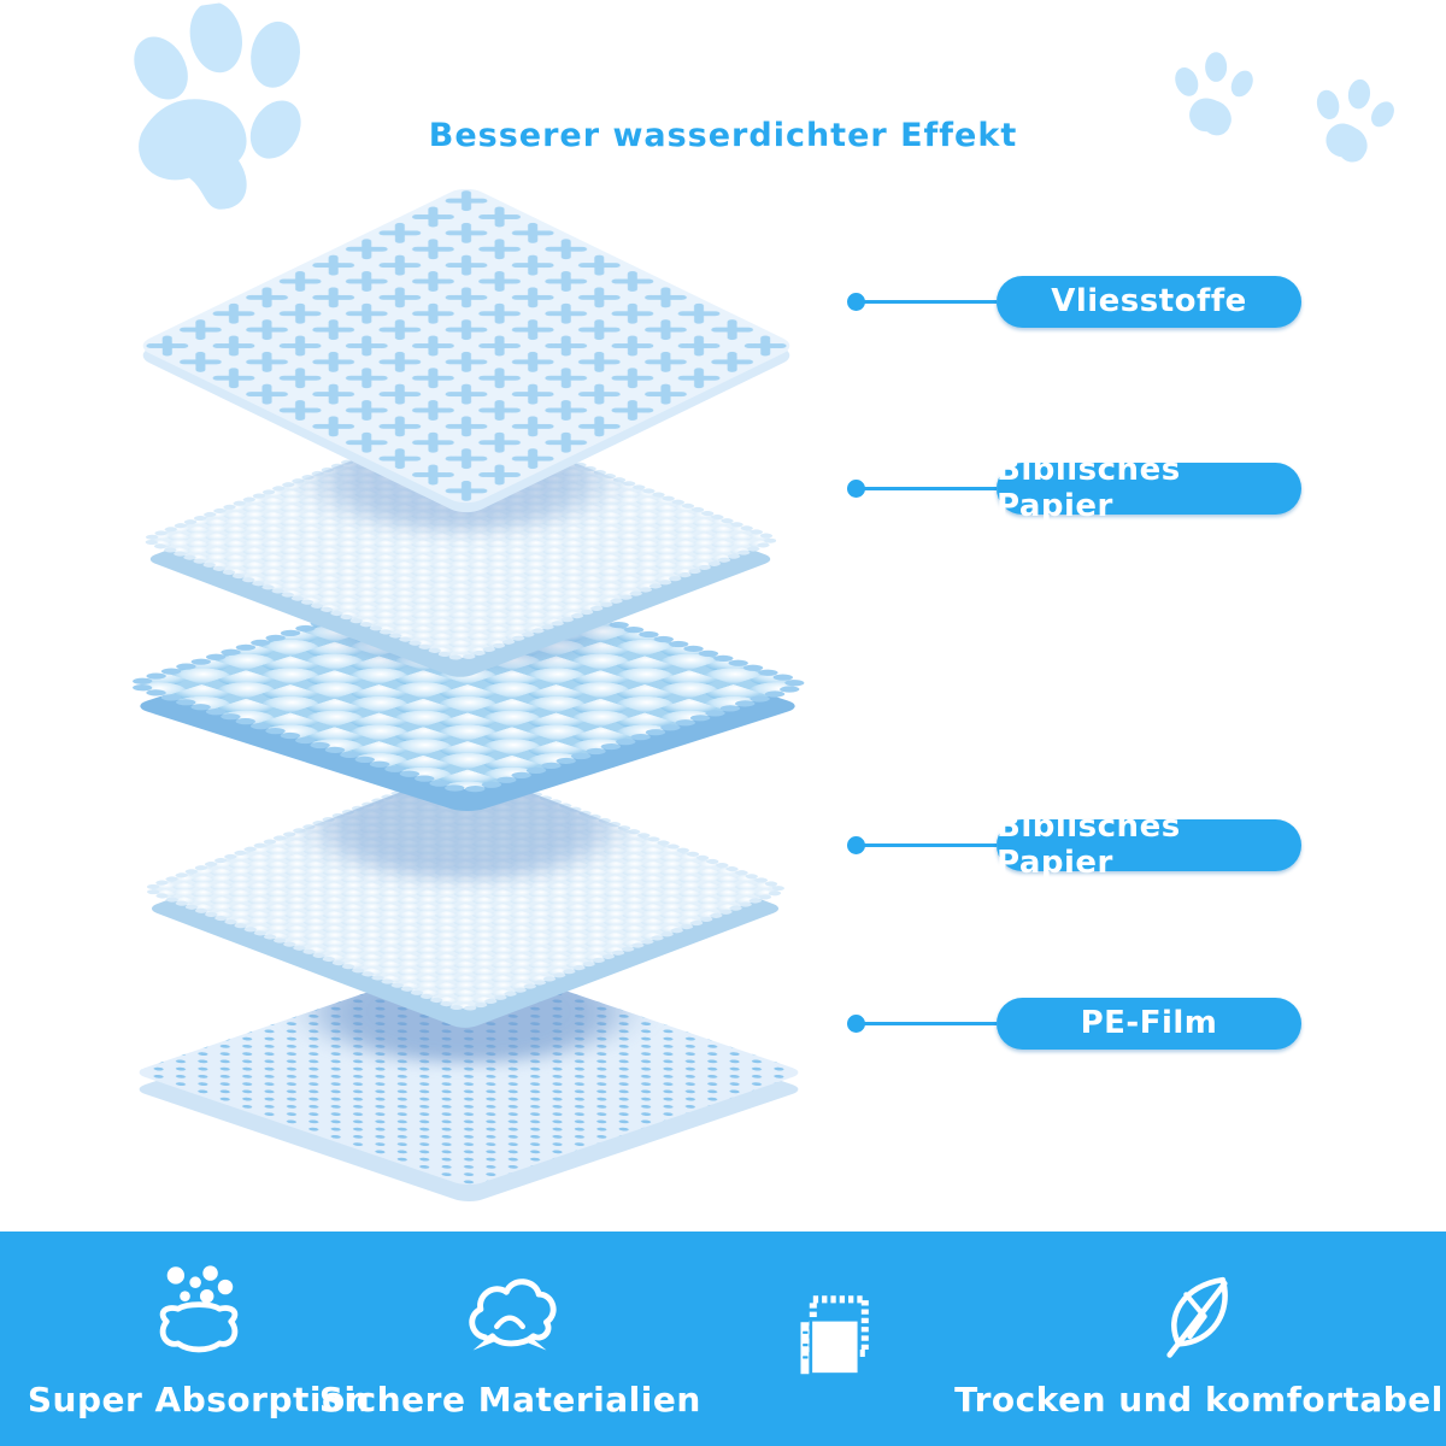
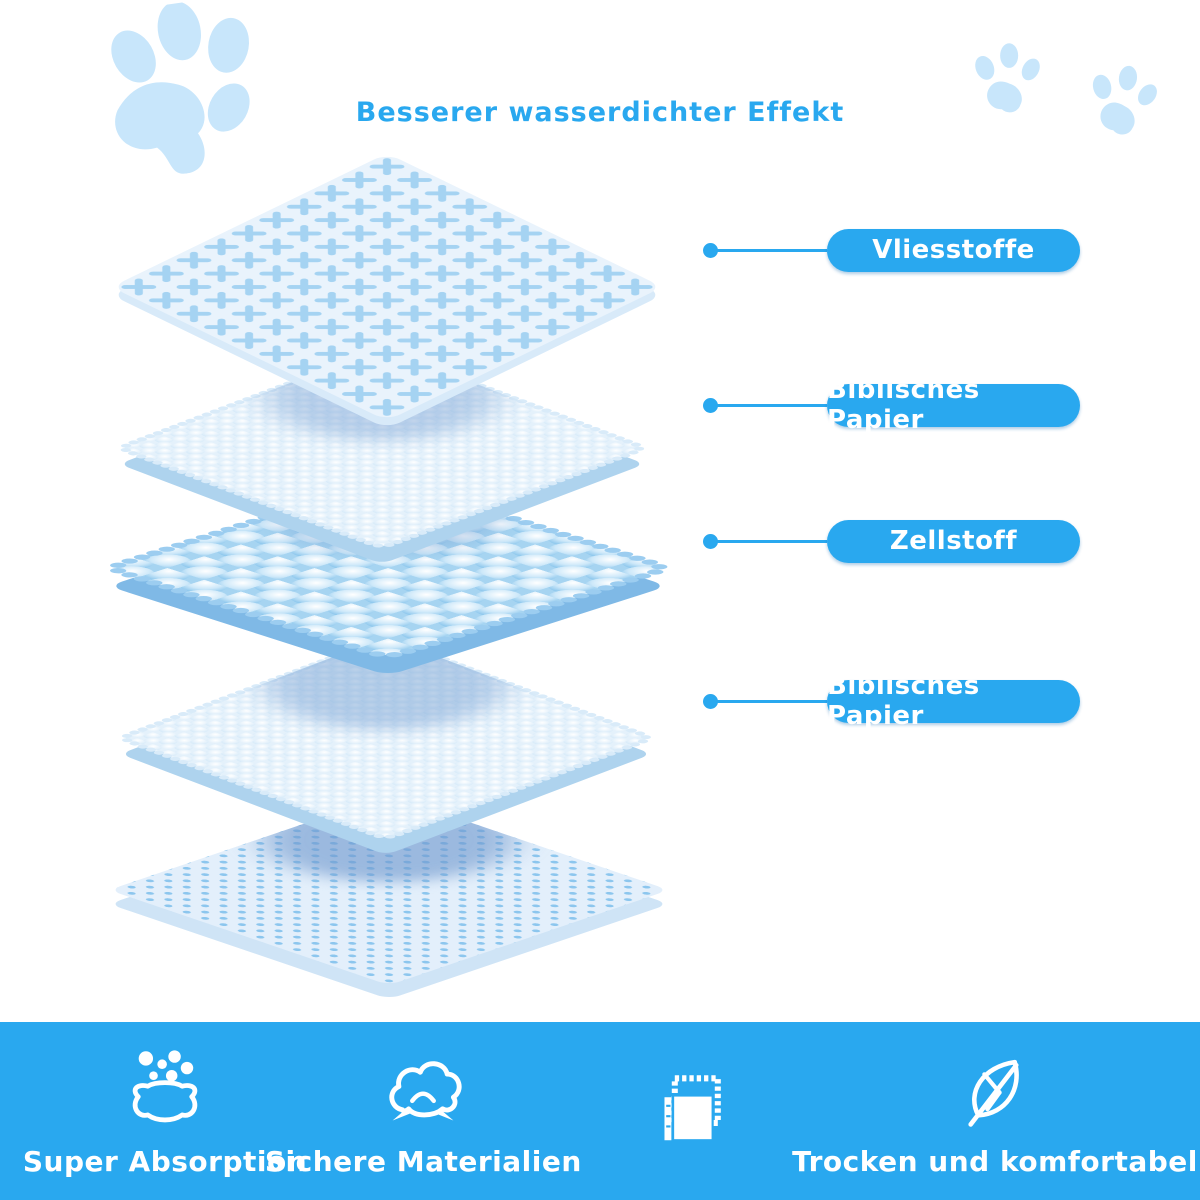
  Besserer wasserdichter Effekt
  Vliesstoffe
  Biblisches Papier
+ Zellstoff
  Biblisches Papier
- PE-Film
  Super Absorption
  Sichere Materialien
  Trocken und komfortabel
